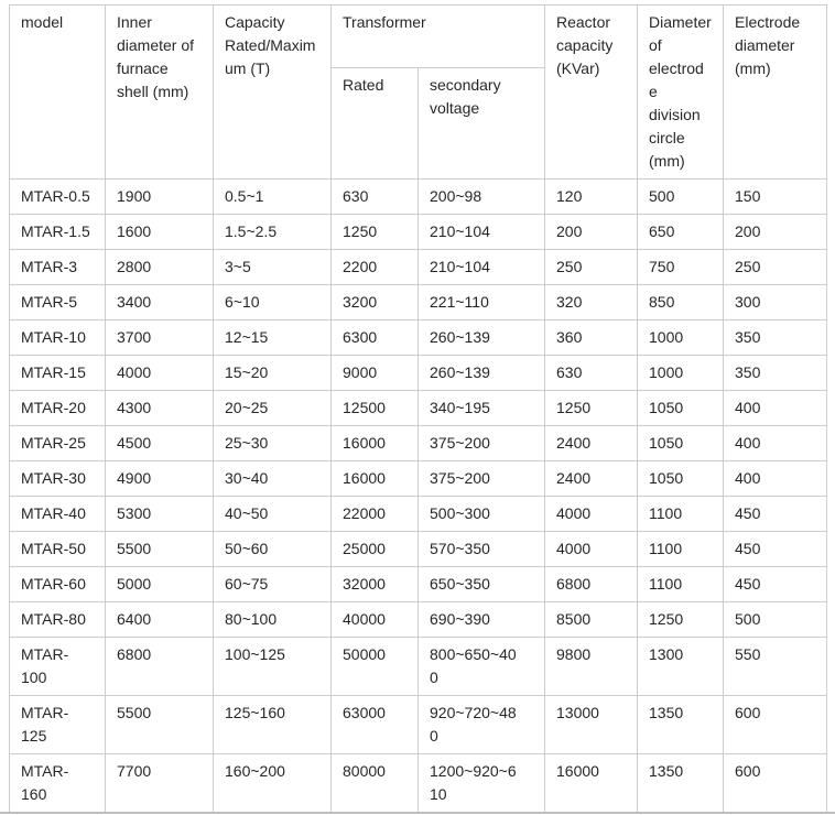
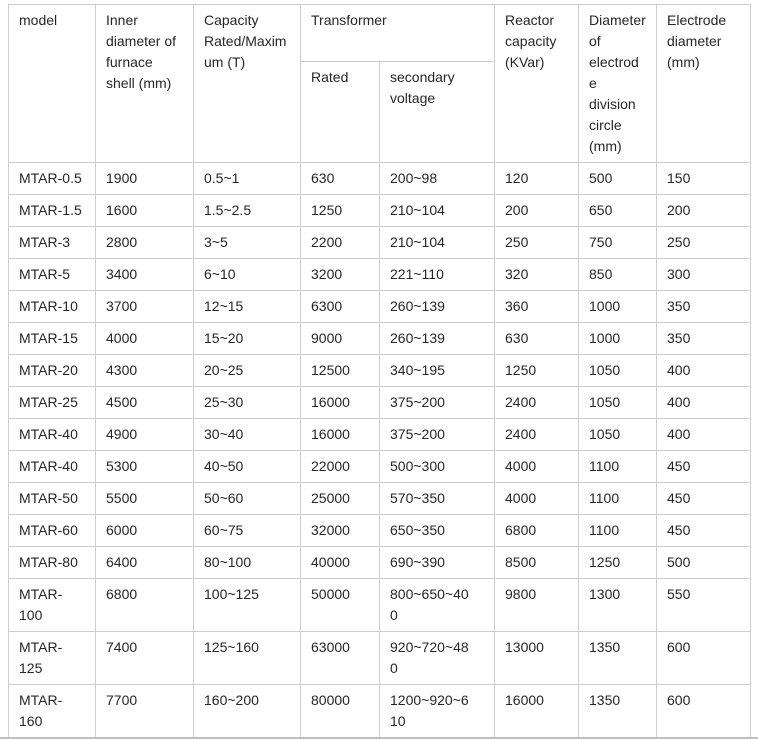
  model	Inner diameter of furnace shell (mm)	Capacity Rated/Maximum (T)	Transformer	Reactor capacity (KVar)	Diameter of electrode division circle (mm)	Electrode diameter (mm)
  Rated	secondary voltage
  MTAR-0.5	1900	0.5~1	630	200~98	120	500	150
  MTAR-1.5	1600	1.5~2.5	1250	210~104	200	650	200
  MTAR-3	2800	3~5	2200	210~104	250	750	250
  MTAR-5	3400	6~10	3200	221~110	320	850	300
  MTAR-10	3700	12~15	6300	260~139	360	1000	350
  MTAR-15	4000	15~20	9000	260~139	630	1000	350
  MTAR-20	4300	20~25	12500	340~195	1250	1050	400
  MTAR-25	4500	25~30	16000	375~200	2400	1050	400
- MTAR-30	4900	30~40	16000	375~200	2400	1050	400
+ MTAR-40	4900	30~40	16000	375~200	2400	1050	400
  MTAR-40	5300	40~50	22000	500~300	4000	1100	450
  MTAR-50	5500	50~60	25000	570~350	4000	1100	450
- MTAR-60	5000	60~75	32000	650~350	6800	1100	450
+ MTAR-60	6000	60~75	32000	650~350	6800	1100	450
  MTAR-80	6400	80~100	40000	690~390	8500	1250	500
  MTAR-100	6800	100~125	50000	800~650~400	9800	1300	550
- MTAR-125	5500	125~160	63000	920~720~480	13000	1350	600
+ MTAR-125	7400	125~160	63000	920~720~480	13000	1350	600
  MTAR-160	7700	160~200	80000	1200~920~610	16000	1350	600
